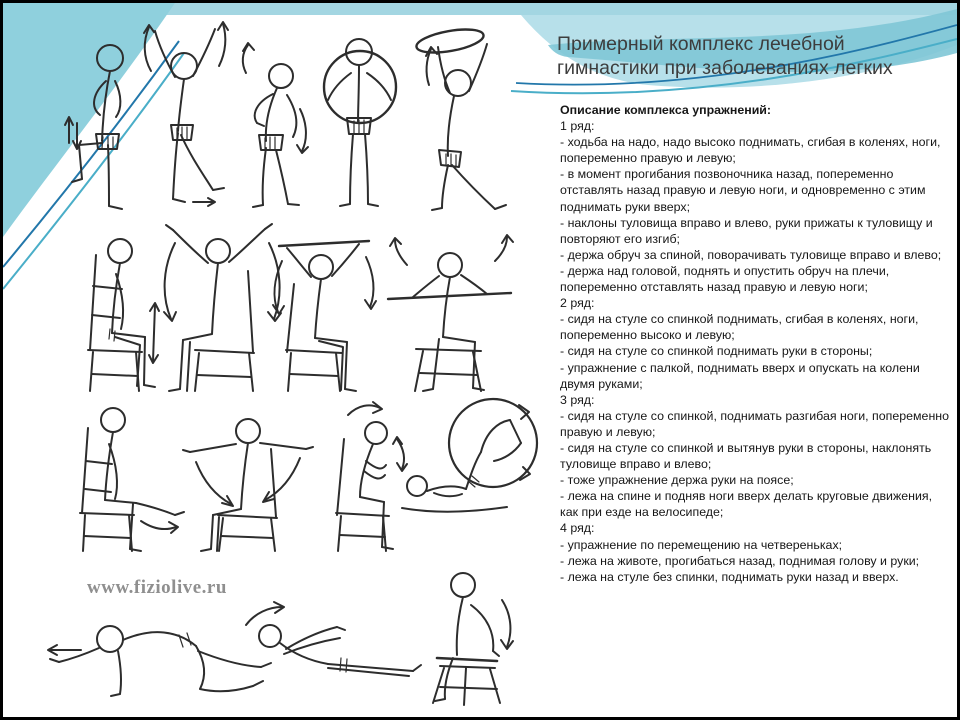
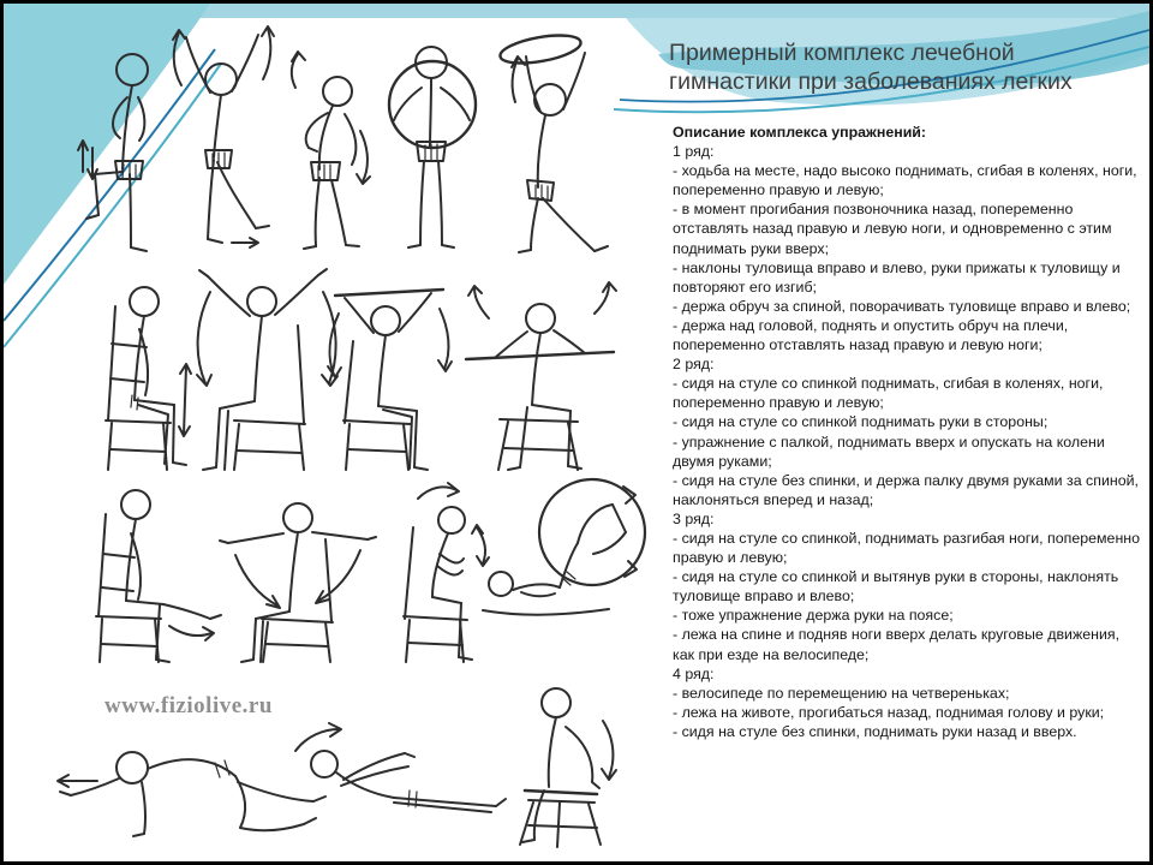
  Примерный комплекс лечебной
  гимнастики при заболеваниях легких
  Описание комплекса упражнений:
  1 ряд:
- - ходьба на надо, надо высоко поднимать, сгибая в коленях, ноги, попеременно правую и левую;
+ - ходьба на месте, надо высоко поднимать, сгибая в коленях, ноги, попеременно правую и левую;
  - в момент прогибания позвоночника назад, попеременно отставлять назад правую и левую ноги, и одновременно с этим поднимать руки вверх;
  - наклоны туловища вправо и влево, руки прижаты к туловищу и повторяют его изгиб;
  - держа обруч за спиной, поворачивать туловище вправо и влево;
  - держа над головой, поднять и опустить обруч на плечи, попеременно отставлять назад правую и левую ноги;
  2 ряд:
- - сидя на стуле со спинкой поднимать, сгибая в коленях, ноги, попеременно высоко и левую;
+ - сидя на стуле со спинкой поднимать, сгибая в коленях, ноги, попеременно правую и левую;
  - сидя на стуле со спинкой поднимать руки в стороны;
  - упражнение с палкой, поднимать вверх и опускать на колени двумя руками;
+ - сидя на стуле без спинки, и держа палку двумя руками за спиной, наклоняться вперед и назад;
  3 ряд:
  - сидя на стуле со спинкой, поднимать разгибая ноги, попеременно правую и левую;
  - сидя на стуле со спинкой и вытянув руки в стороны, наклонять туловище вправо и влево;
  - тоже упражнение держа руки на поясе;
  - лежа на спине и подняв ноги вверх делать круговые движения, как при езде на велосипеде;
  4 ряд:
- - упражнение по перемещению на четвереньках;
+ - велосипеде по перемещению на четвереньках;
  - лежа на животе, прогибаться назад, поднимая голову и руки;
- - лежа на стуле без спинки, поднимать руки назад и вверх.
+ - сидя на стуле без спинки, поднимать руки назад и вверх.
  www.fiziolive.ru
